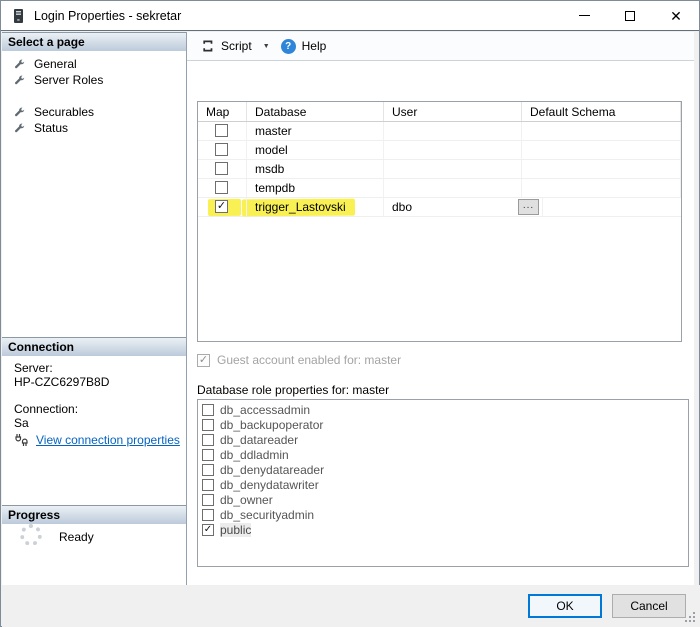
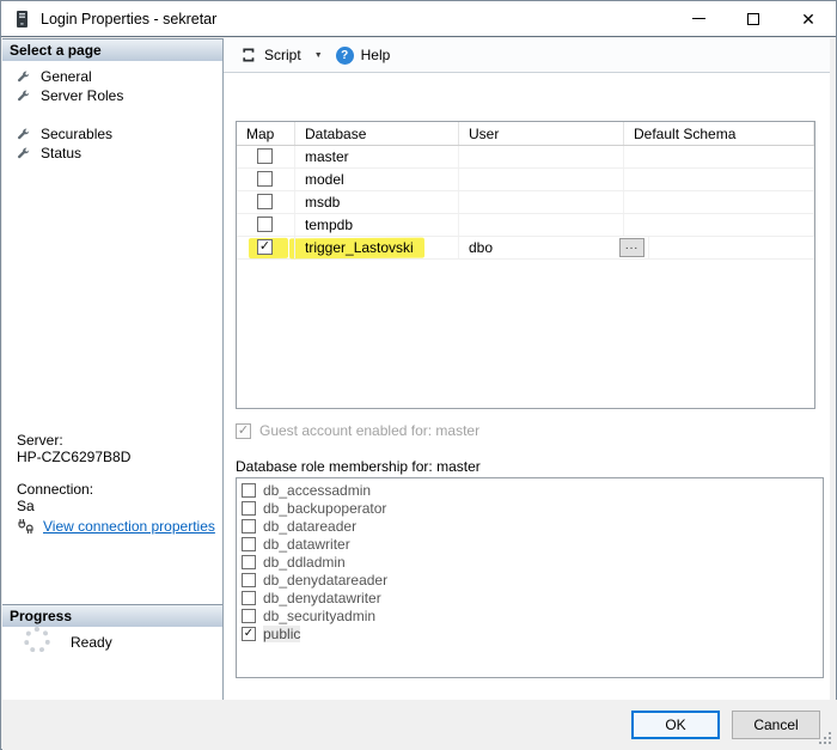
  Login Properties - sekretar
  ✕
  Select a page
  General
  Server Roles
  Securables
  Status
- Connection
  Server:
  HP-CZC6297B8D
  Connection:
  Sa
  View connection properties
  Progress
  Ready
  Script
  ?
  Help
  Map
  Database
  User
  Default Schema
  master
  model
  msdb
  tempdb
  ✓
  trigger_Lastovski
  dbo
  ...
  ✓
  Guest account enabled for: master
- Database role properties for: master
+ Database role membership for: master
  db_accessadmin
  db_backupoperator
  db_datareader
+ db_datawriter
  db_ddladmin
  db_denydatareader
  db_denydatawriter
- db_owner
  db_securityadmin
  ✓
  public
  OK
  Cancel
